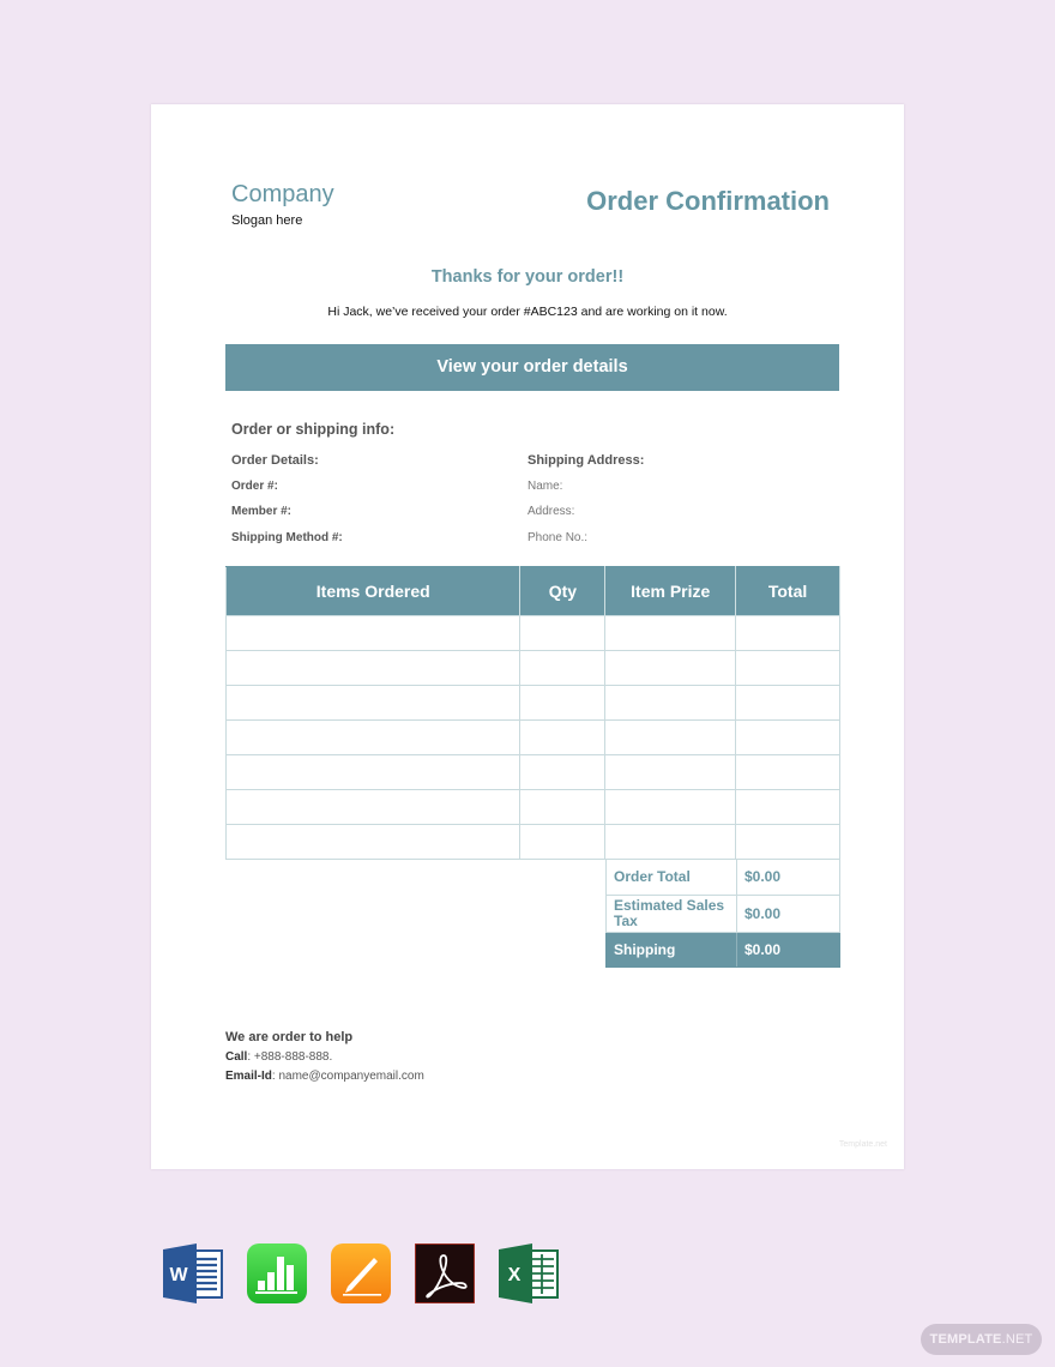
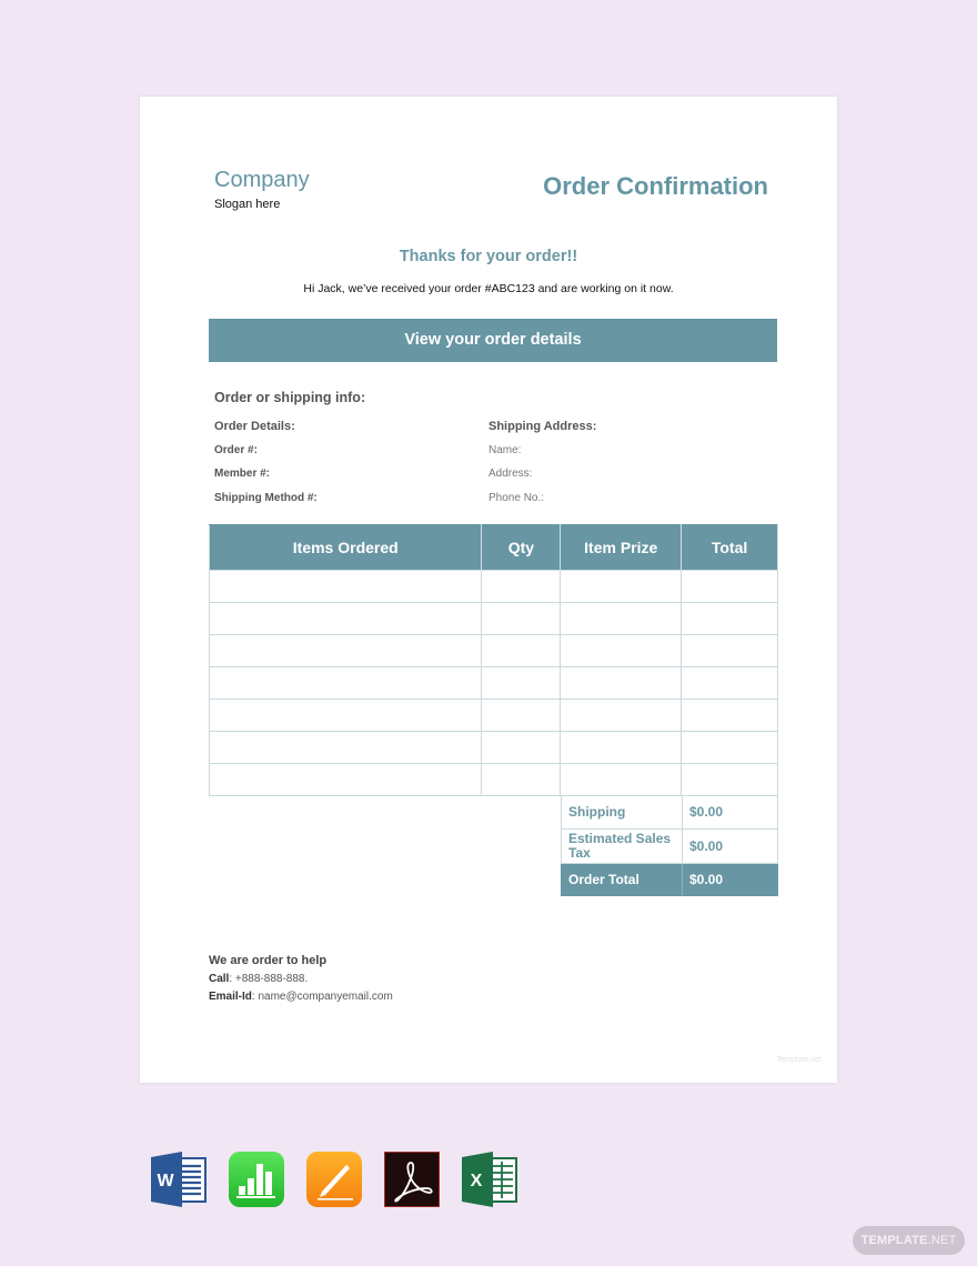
  Company
  Slogan here
  Order Confirmation
  Thanks for your order!!
  Hi Jack, we’ve received your order #ABC123 and are working on it now.
  View your order details
  Order or shipping info:
  Order Details:
  Order #:
  Member #:
  Shipping Method #:
  Shipping Address:
  Name:
  Address:
  Phone No.:
  Items Ordered	Qty	Item Prize	Total
- Order Total	$0.00
+ Shipping	$0.00
  Estimated Sales Tax	$0.00
- Shipping	$0.00
+ Order Total	$0.00
  We are order to help
  Call: +888-888-888.
  Email-Id: name@companyemail.com
  W
  X
  TEMPLATE.NET
